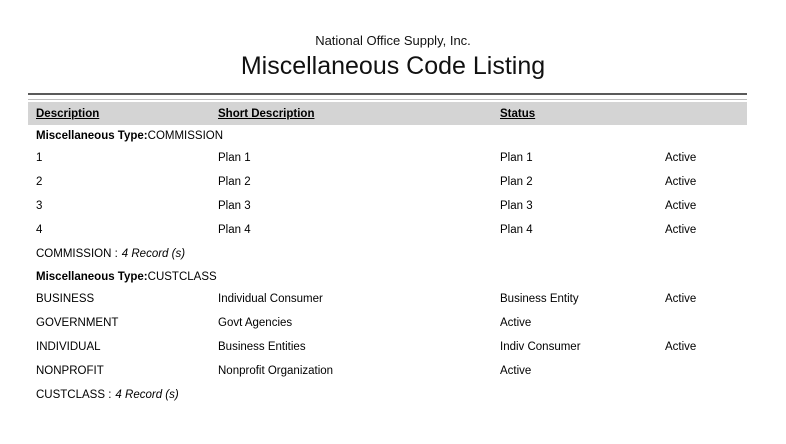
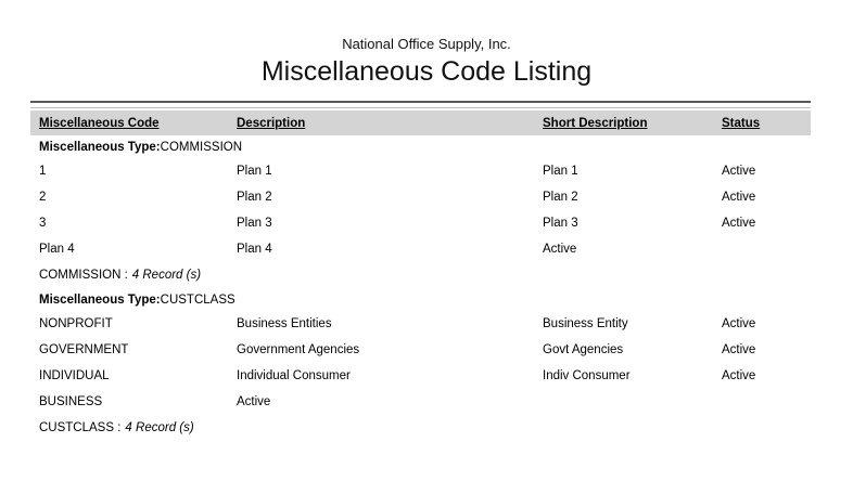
  National Office Supply, Inc.
  Miscellaneous Code Listing
+ Miscellaneous Code
  Description
  Short Description
  Status
  Miscellaneous Type:
  COMMISSION
  1
  Plan 1
  Plan 1
  Active
  2
  Plan 2
  Plan 2
  Active
  3
  Plan 3
  Plan 3
  Active
- 4
  Plan 4
  Plan 4
  Active
  COMMISSION :
  4 Record (s)
  Miscellaneous Type:
  CUSTCLASS
- BUSINESS
+ NONPROFIT
- Individual Consumer
+ Business Entities
  Business Entity
  Active
  GOVERNMENT
+ Government Agencies
  Govt Agencies
  Active
  INDIVIDUAL
- Business Entities
+ Individual Consumer
  Indiv Consumer
  Active
- NONPROFIT
+ BUSINESS
- Nonprofit Organization
  Active
  CUSTCLASS :
  4 Record (s)
